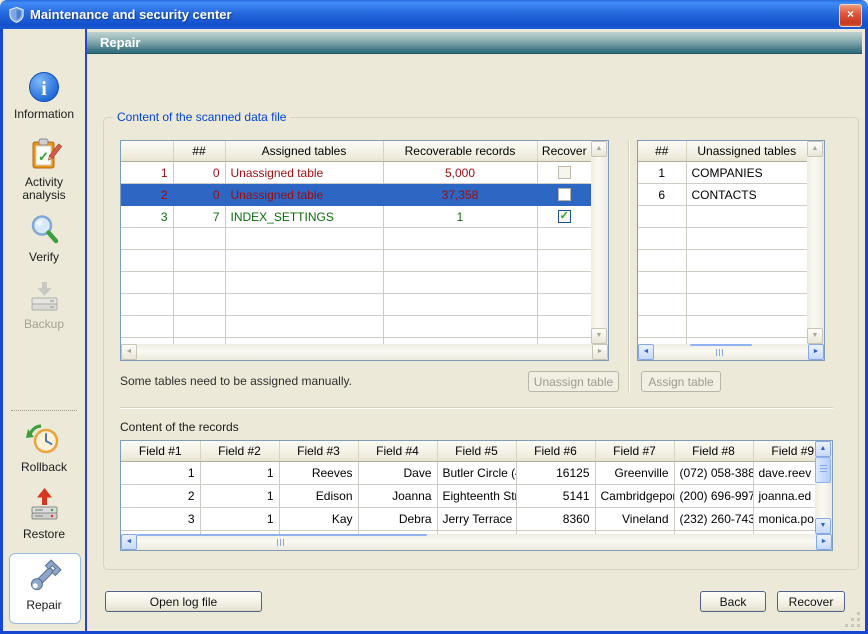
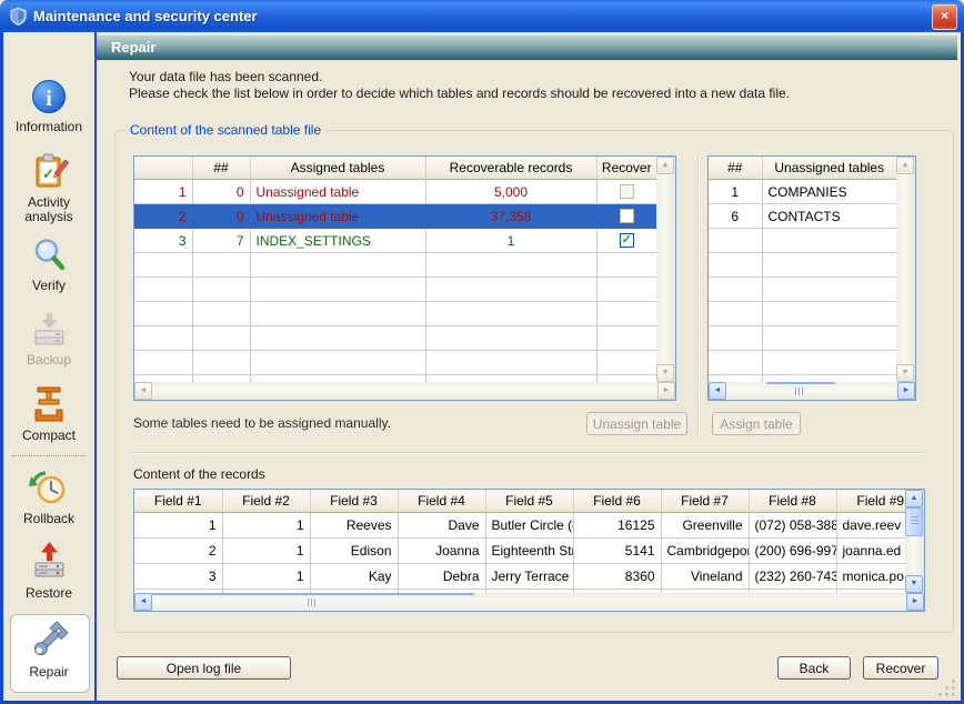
  Maintenance and security center
  ×
  i
  Information
  ✓
  Activity analysis
  Verify
  Backup
+ Compact
  Rollback
  Restore
  Repair
  Repair
+ Your data file has been scanned.
+ Please check the list below in order to decide which tables and records should be recovered into a new data file.
- Content of the scanned data file
+ Content of the scanned table file
  	##	Assigned tables	Recoverable records	Recover
  1	0	Unassigned table	5,000
  2	0	Unassigned table	37,358
  3	7	INDEX_SETTINGS	1	✓
  ##	Unassigned tables
  1	COMPANIES
  6	CONTACTS
  Some tables need to be assigned manually.
  Unassign table
  Assign table
  Content of the records
  Field #1	Field #2	Field #3	Field #4	Field #5	Field #6	Field #7	Field #8	Field #9
  1	1	Reeves	Dave	Butler Circle (	16125	Greenville	(072) 058-388	dave.reev
  2	1	Edison	Joanna	Eighteenth St	5141	Cambridgepo	(200) 696-997	joanna.ed
  3	1	Kay	Debra	Jerry Terrace	8360	Vineland	(232) 260-743	monica.po
  Open log file
  Back
  Recover
